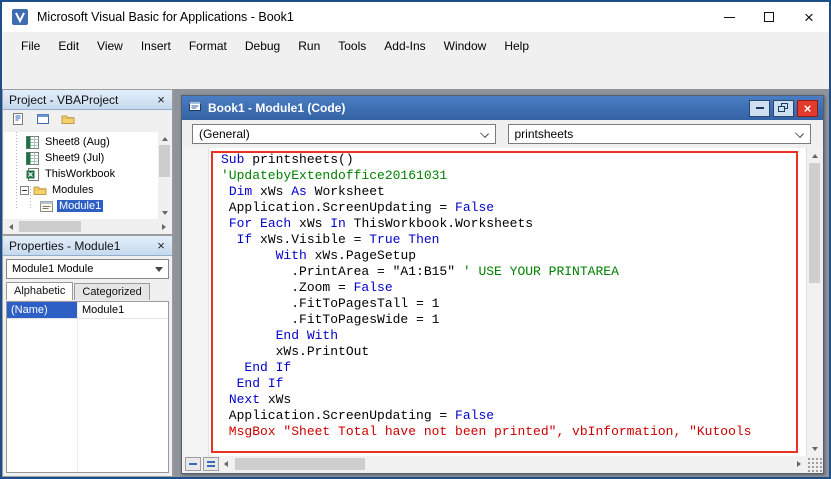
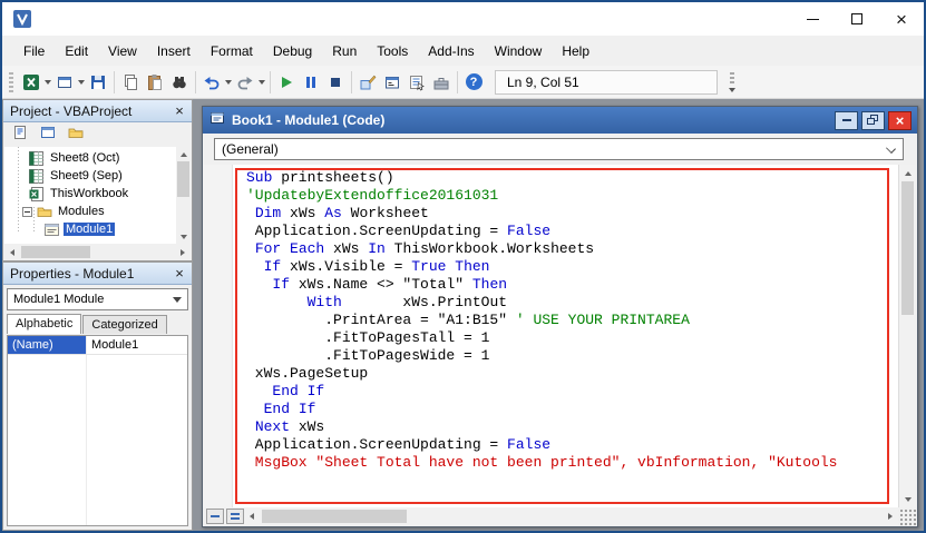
- Microsoft Visual Basic for Applications - Book1
  ×
  File
  Edit
  View
  Insert
  Format
  Debug
  Run
  Tools
  Add-Ins
  Window
  Help
+ ?
+ Ln 9, Col 51
  Project - VBAProject
  ×
- Sheet8 (Aug)
+ Sheet8 (Oct)
- Sheet9 (Jul)
+ Sheet9 (Sep)
  ThisWorkbook
  Modules
  Module1
  Properties - Module1
  ×
  Module1 Module
  Alphabetic
  Categorized
  (Name)
  Module1
  Book1 - Module1 (Code)
  ×
  (General)
- printsheets
  Sub printsheets()
  'UpdatebyExtendoffice20161031
  Dim xWs As Worksheet
  Application.ScreenUpdating = False
  For Each xWs In ThisWorkbook.Worksheets
  If xWs.Visible = True Then
+ If xWs.Name <> "Total" Then
- With xWs.PageSetup
+ With xWs.PrintOut
  .PrintArea = "A1:B15" ' USE YOUR PRINTAREA
- .Zoom = False
  .FitToPagesTall = 1
  .FitToPagesWide = 1
- End With
- xWs.PrintOut
+ xWs.PageSetup
  End If
  End If
  Next xWs
  Application.ScreenUpdating = False
  MsgBox "Sheet Total have not been printed", vbInformation, "Kutools
